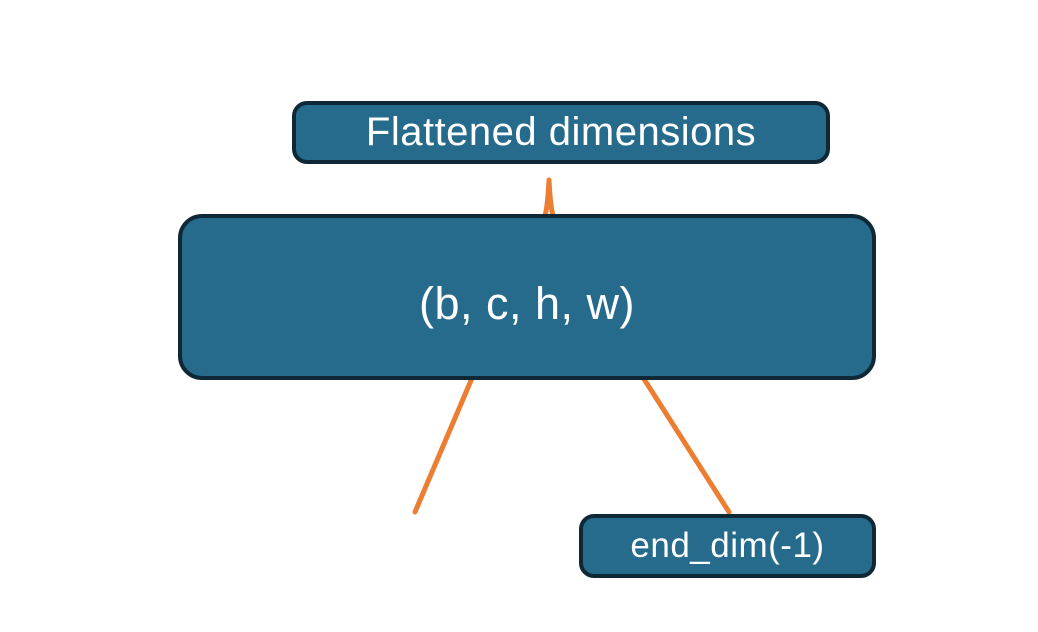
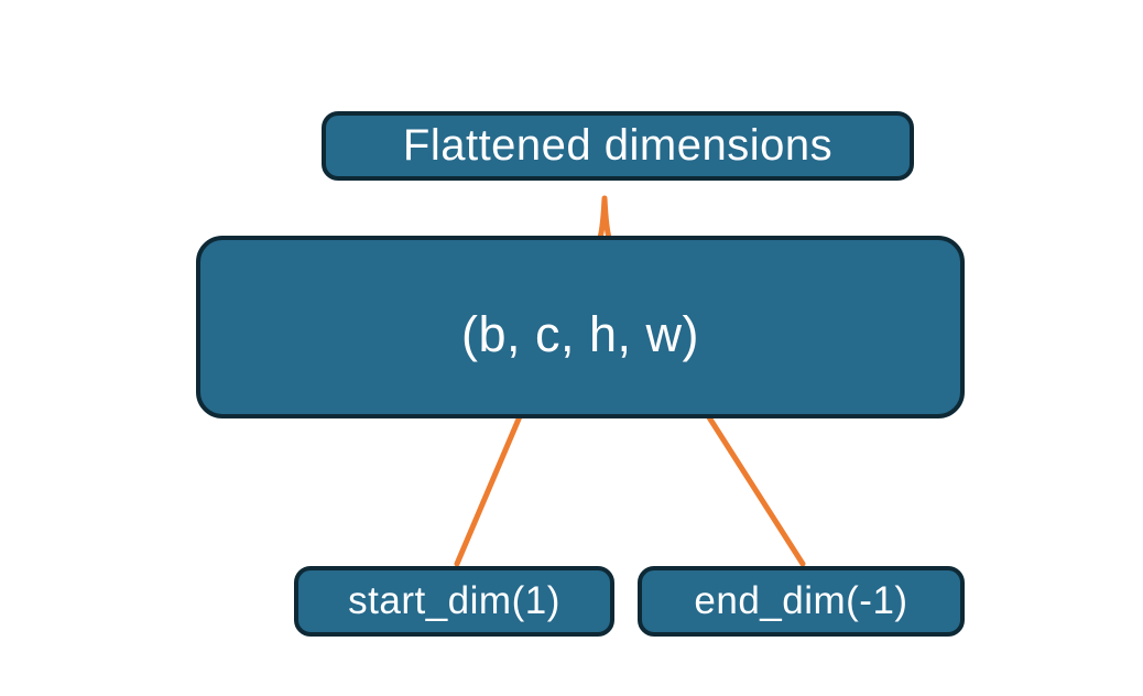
  Flattened dimensions
  (b, c, h, w)
+ start_dim(1)
  end_dim(-1)
